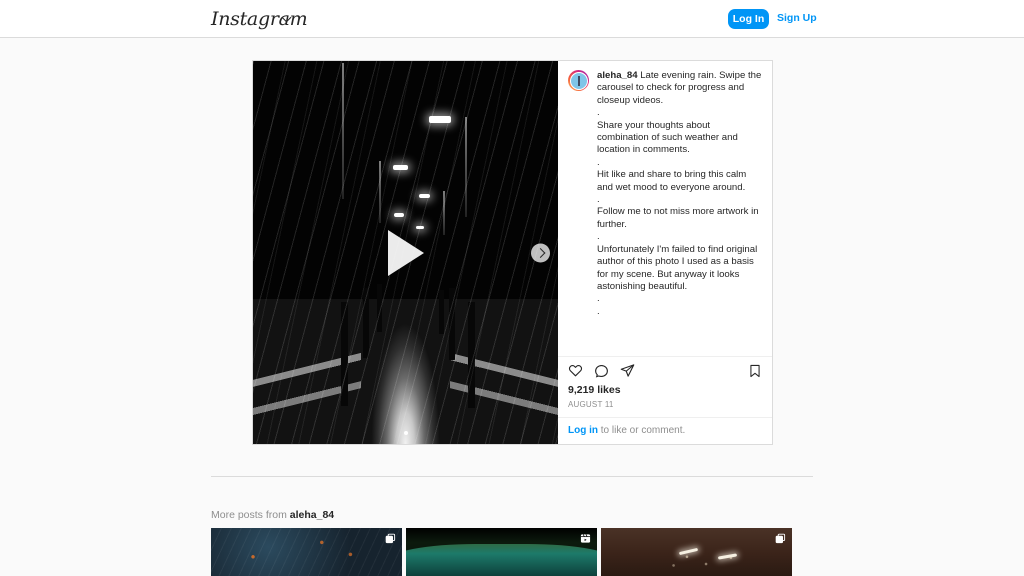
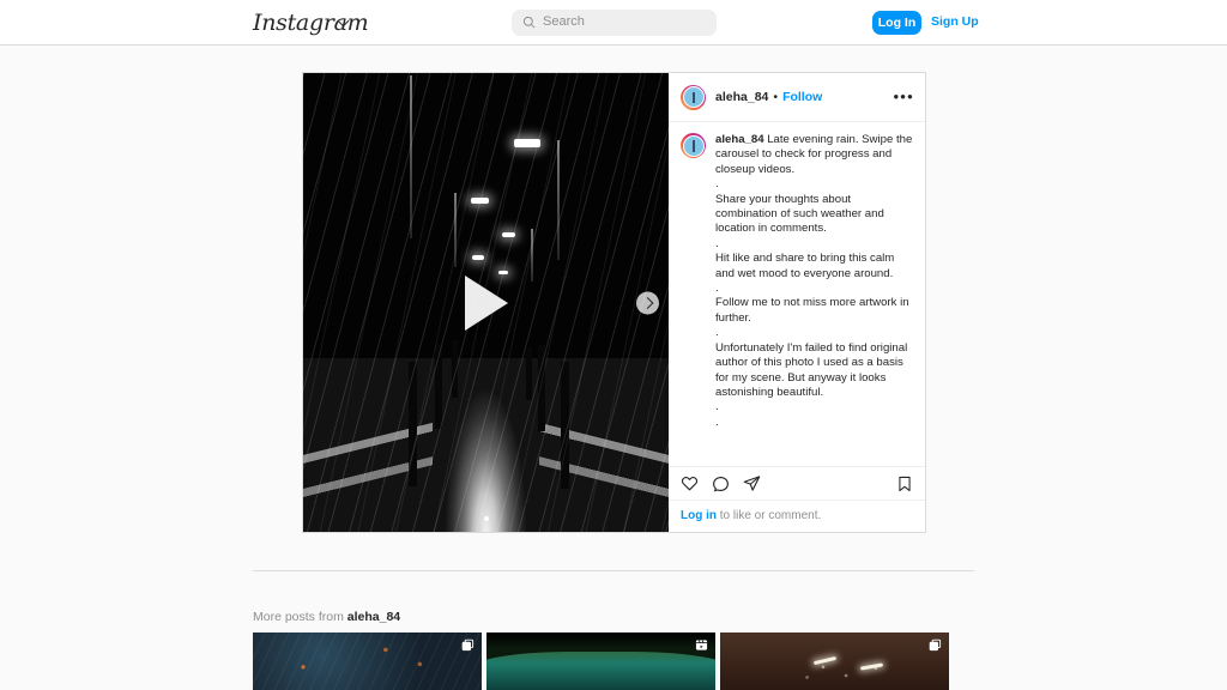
  Instagram
+ Search
  Log In
  Sign Up
+ aleha_84
+ •
+ Follow
+ •••
  aleha_84 Late evening rain. Swipe the carousel to check for progress and closeup videos.
  .
  Share your thoughts about combination of such weather and location in comments.
  .
  Hit like and share to bring this calm and wet mood to everyone around.
  .
  Follow me to not miss more artwork in further.
  .
  Unfortunately I'm failed to find original author of this photo I used as a basis for my scene. But anyway it looks astonishing beautiful.
  .
  .
- 9,219 likes
- AUGUST 11
  Log in to like or comment.
  More posts from aleha_84
